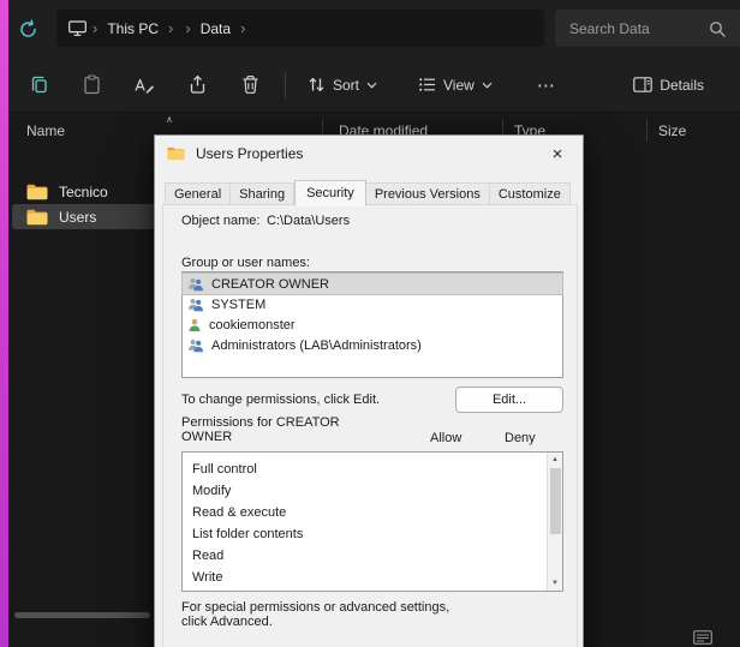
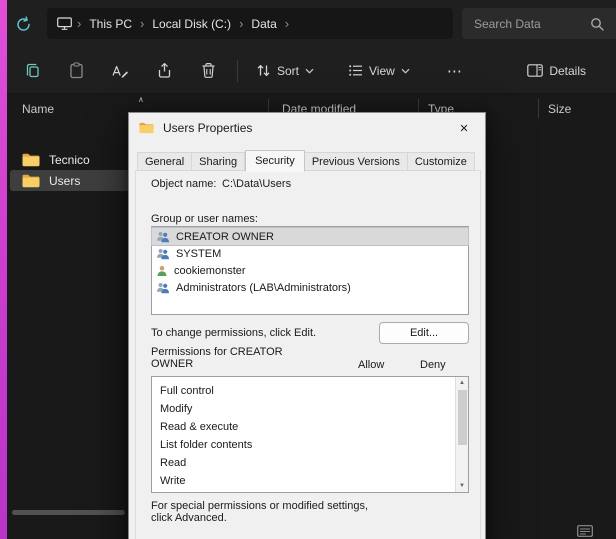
  ›
  This PC
  ›
+ Local Disk (C:)
  ›
  Data
  ›
  Search Data
  Sort
  View
  ⋯
  Details
  ∧
  Name
  Date modified
  Type
  Size
  Tecnico
  Users
  Users Properties
  ×
  General
  Sharing
  Security
  Previous Versions
  Customize
  Object name:
  C:\Data\Users
  Group or user names:
  CREATOR OWNER
  SYSTEM
  cookiemonster
  Administrators (LAB\Administrators)
  To change permissions, click Edit.
  Edit...
  Permissions for CREATOR
  OWNER
  Allow
  Deny
  Full control
  Modify
  Read & execute
  List folder contents
  Read
  Write
- For special permissions or advanced settings,
+ For special permissions or modified settings,
  click Advanced.
